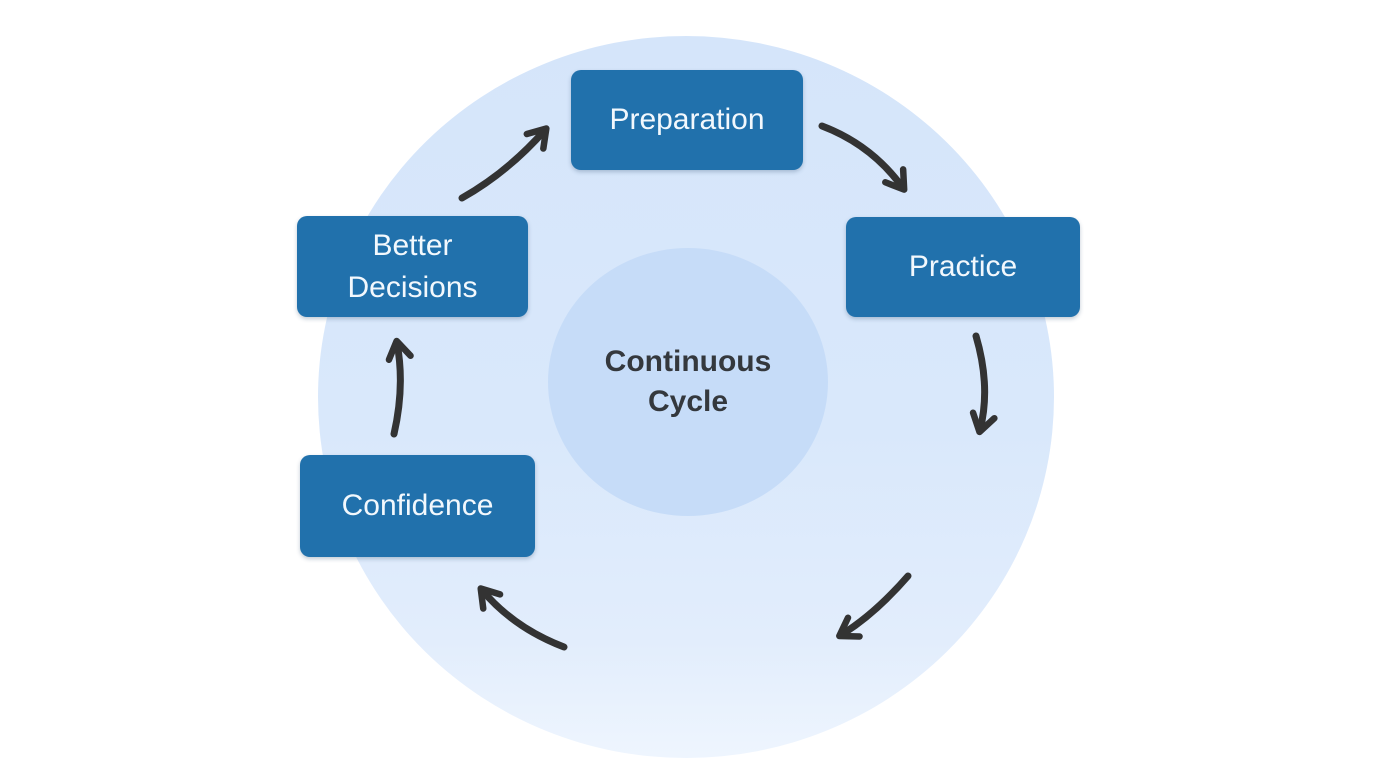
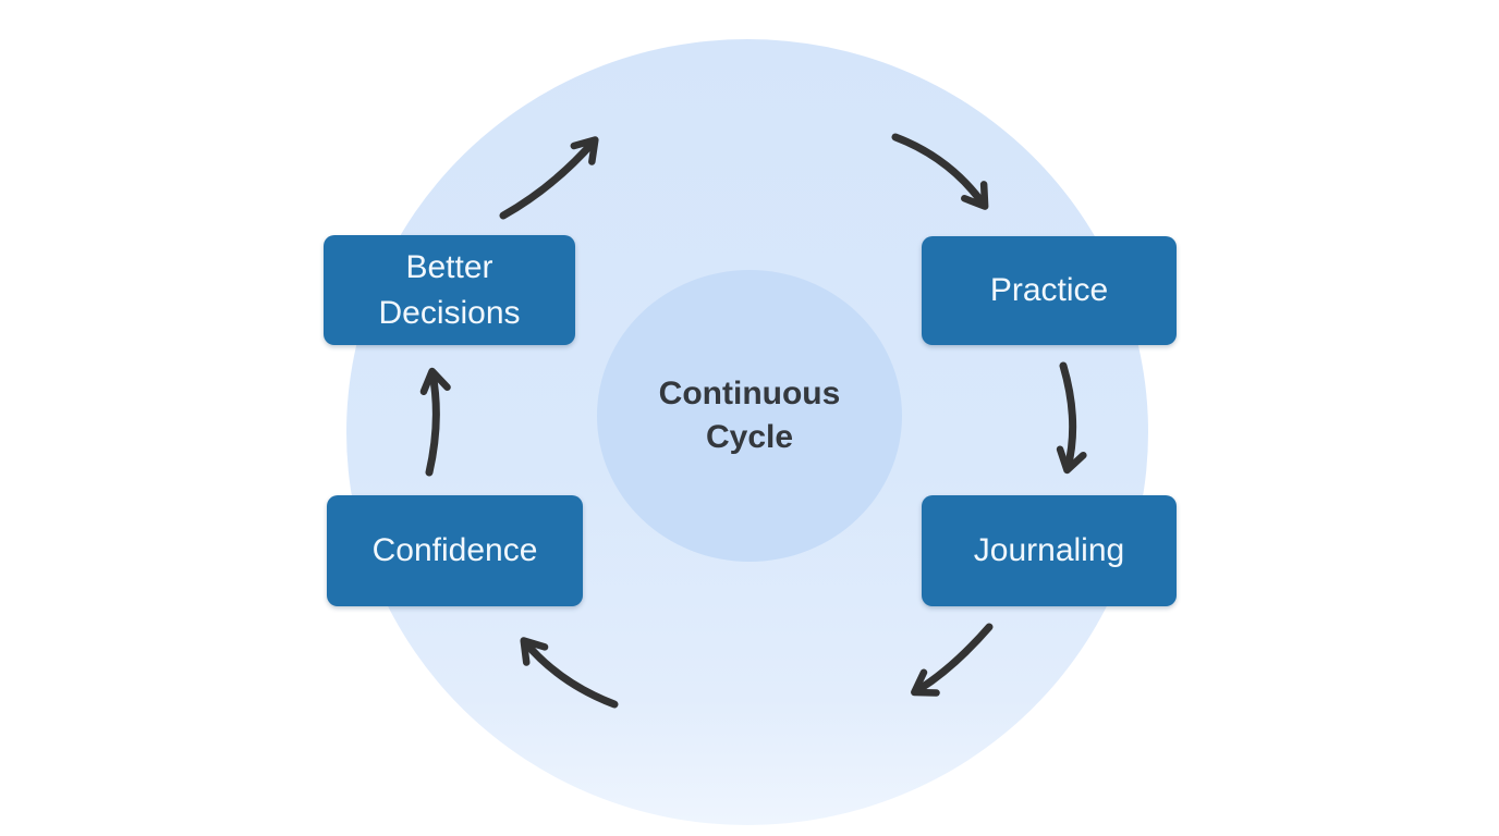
  Continuous Cycle
- Preparation
  Practice
+ Journaling
  Confidence
  Better Decisions
